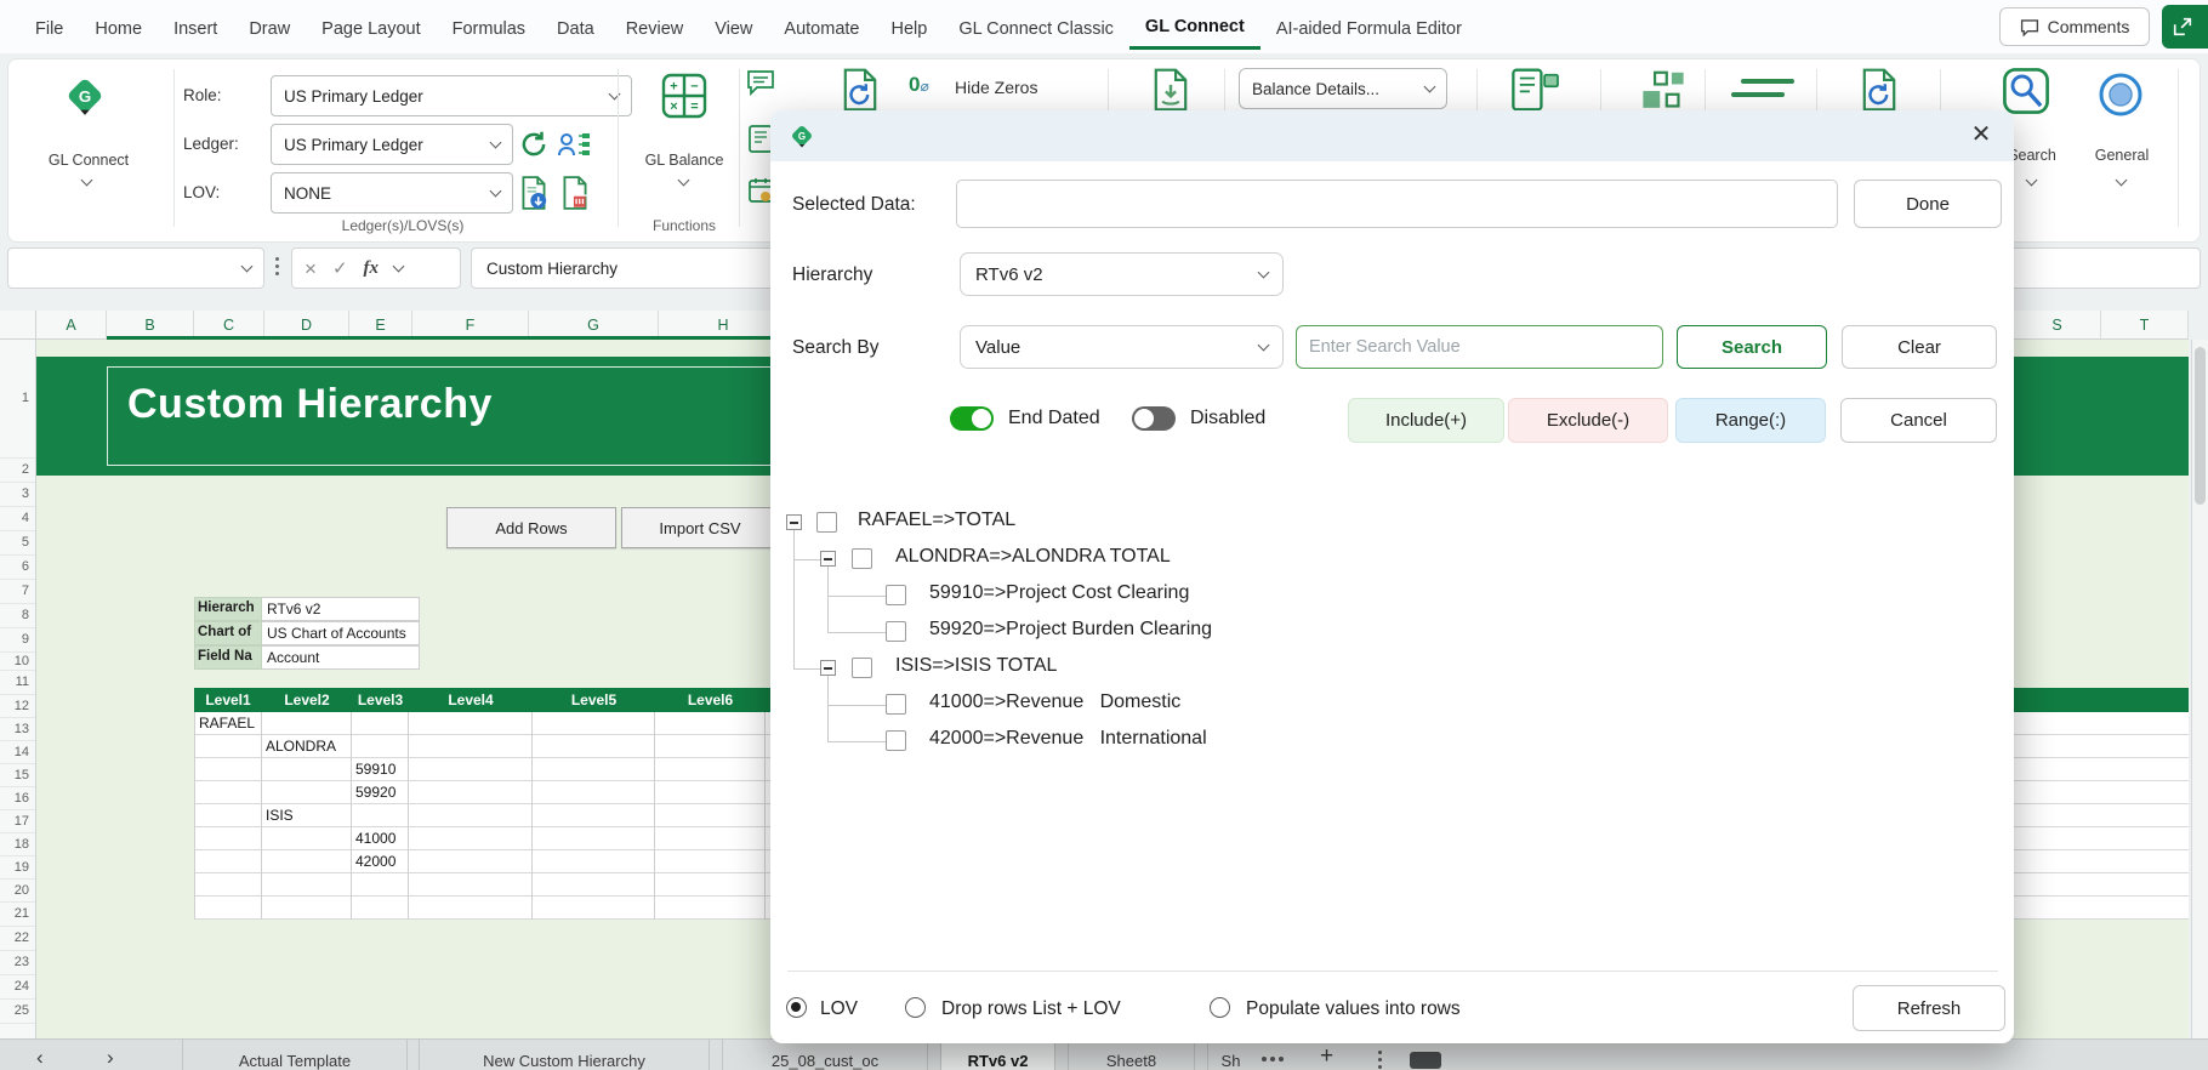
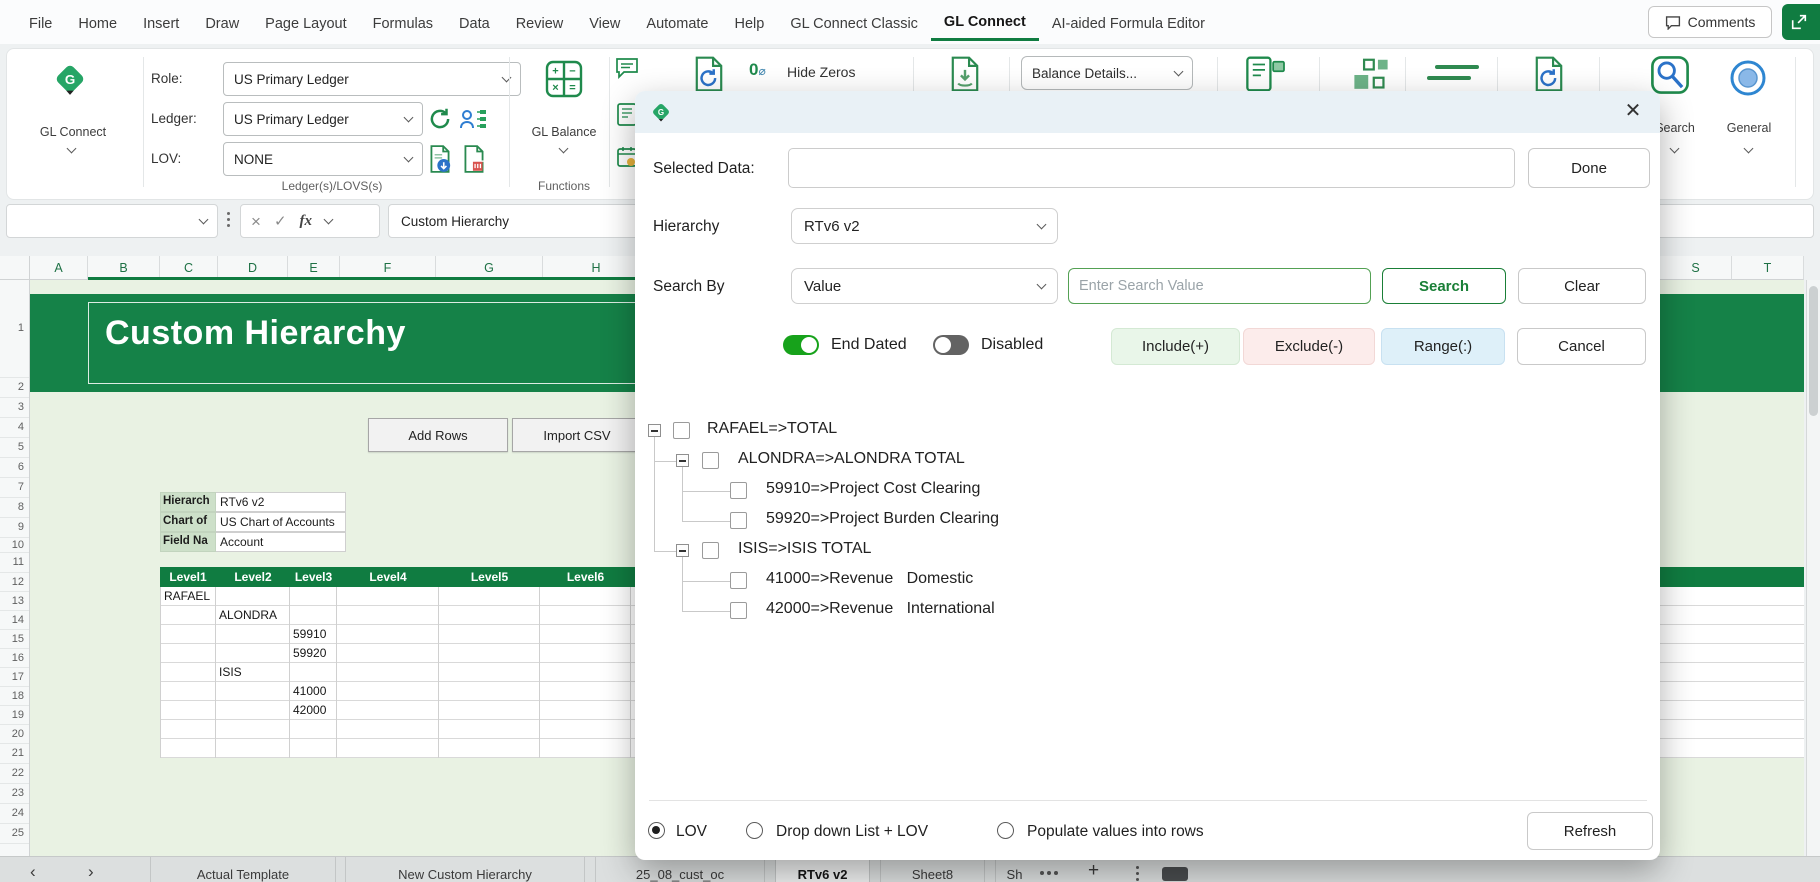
  File
  Home
  Insert
  Draw
  Page Layout
  Formulas
  Data
  Review
  View
  Automate
  Help
  GL Connect Classic
  GL Connect
  AI-aided Formula Editor
  Comments
  G
  GL Connect
  Role:
  US Primary Ledger
  Ledger:
  US Primary Ledger
  LOV:
  NONE
  Ledger(s)/LOVS(s)
  +
  −
  ×
  =
  GL Balance
  Functions
  0⌀
  Hide Zeros
  Balance Details...
  earch
  General
  ×
  ✓
  fx
  Custom Hierarchy
  A
  B
  C
  D
  E
  F
  G
  H
  S
  T
  1
  2
  3
  4
  5
  6
  7
  8
  9
  10
  11
  12
  13
  14
  15
  16
  17
  18
  19
  20
  21
  22
  23
  24
  25
  Custom Hierarchy
  Add Rows
  Import CSV
  Hierarch
  RTv6 v2
  Chart of
  US Chart of Accounts
  Field Na
  Account
  Level1
  Level2
  Level3
  Level4
  Level5
  Level6
  RAFAEL
  ALONDRA
  59910
  59920
  ISIS
  41000
  42000
  G
  ✕
  Selected Data:
  Done
  Hierarchy
  RTv6 v2
  Search By
  Value
  Enter Search Value
  Search
  Clear
  End Dated
  Disabled
  Include(+)
  Exclude(-)
  Range(:)
  Cancel
  RAFAEL=>TOTAL
  ALONDRA=>ALONDRA TOTAL
  59910=>Project Cost Clearing
  59920=>Project Burden Clearing
  ISIS=>ISIS TOTAL
  41000=>Revenue Domestic
  42000=>Revenue International
  LOV
- Drop rows List + LOV
+ Drop down List + LOV
  Populate values into rows
  Refresh
  ‹
  ›
  Actual Template
  New Custom Hierarchy
  25_08_cust_oc
  RTv6 v2
  Sheet8
  Sh
  +
